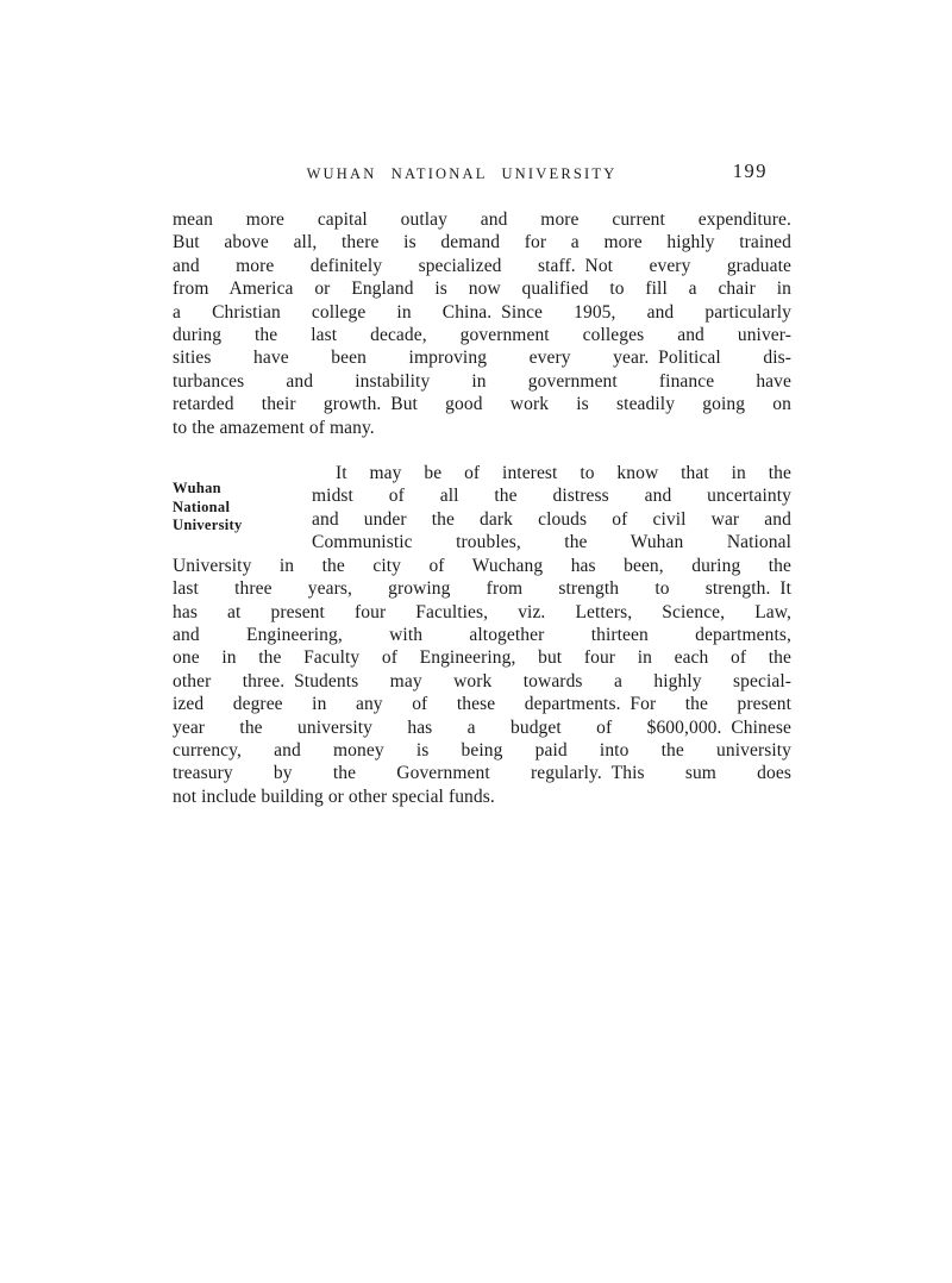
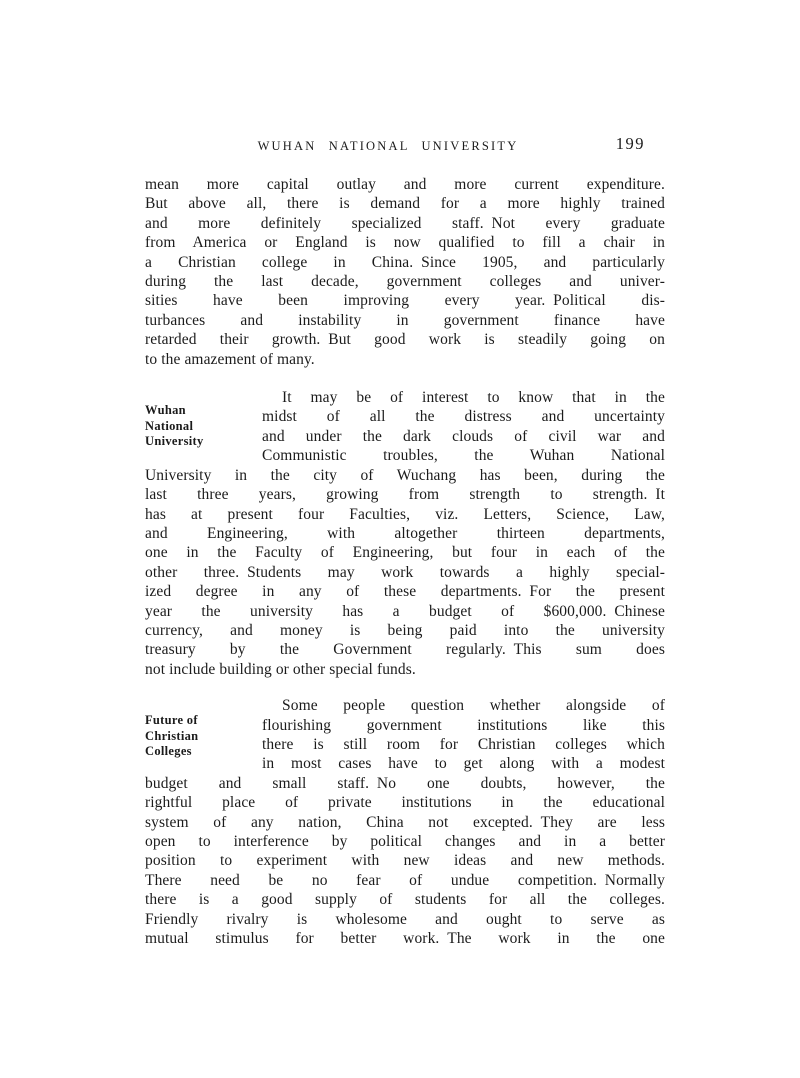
  WUHAN NATIONAL UNIVERSITY
  199
  mean more capital outlay and more current expenditure.
  But above all, there is demand for a more highly trained
  and more definitely specialized staff. Not every graduate
  from America or England is now qualified to fill a chair in
  a Christian college in China. Since 1905, and particularly
  during the last decade, government colleges and univer-
  sities have been improving every year. Political dis-
  turbances and instability in government finance have
  retarded their growth. But good work is steadily going on
  to the amazement of many.
  Wuhan
  National
  University
  It may be of interest to know that in the
  midst of all the distress and uncertainty
  and under the dark clouds of civil war and
  Communistic troubles, the Wuhan National
  University in the city of Wuchang has been, during the
  last three years, growing from strength to strength. It
  has at present four Faculties, viz. Letters, Science, Law,
  and Engineering, with altogether thirteen departments,
  one in the Faculty of Engineering, but four in each of the
  other three. Students may work towards a highly special-
  ized degree in any of these departments. For the present
  year the university has a budget of $600,000. Chinese
  currency, and money is being paid into the university
  treasury by the Government regularly. This sum does
  not include building or other special funds.
+ Future of
+ Christian
+ Colleges
+ Some people question whether alongside of
+ flourishing government institutions like this
+ there is still room for Christian colleges which
+ in most cases have to get along with a modest
+ budget and small staff. No one doubts, however, the
+ rightful place of private institutions in the educational
+ system of any nation, China not excepted. They are less
+ open to interference by political changes and in a better
+ position to experiment with new ideas and new methods.
+ There need be no fear of undue competition. Normally
+ there is a good supply of students for all the colleges.
+ Friendly rivalry is wholesome and ought to serve as
+ mutual stimulus for better work. The work in the one
